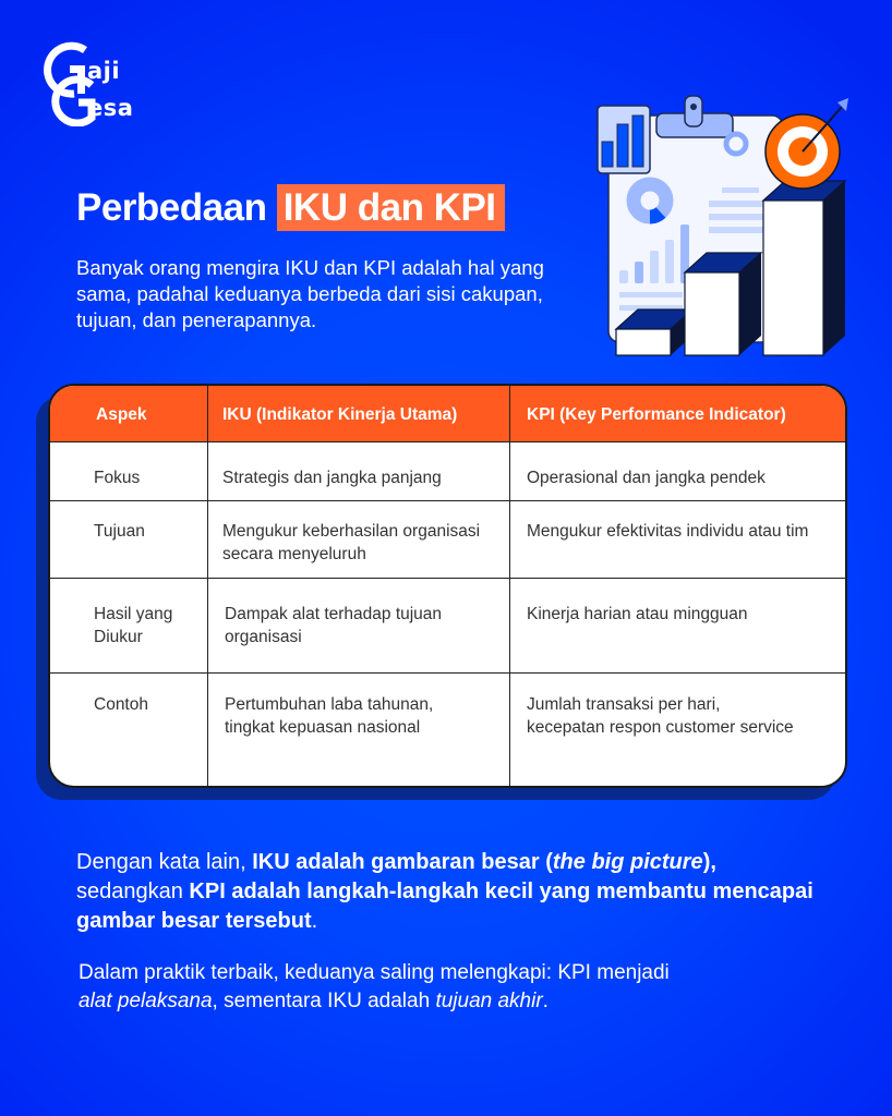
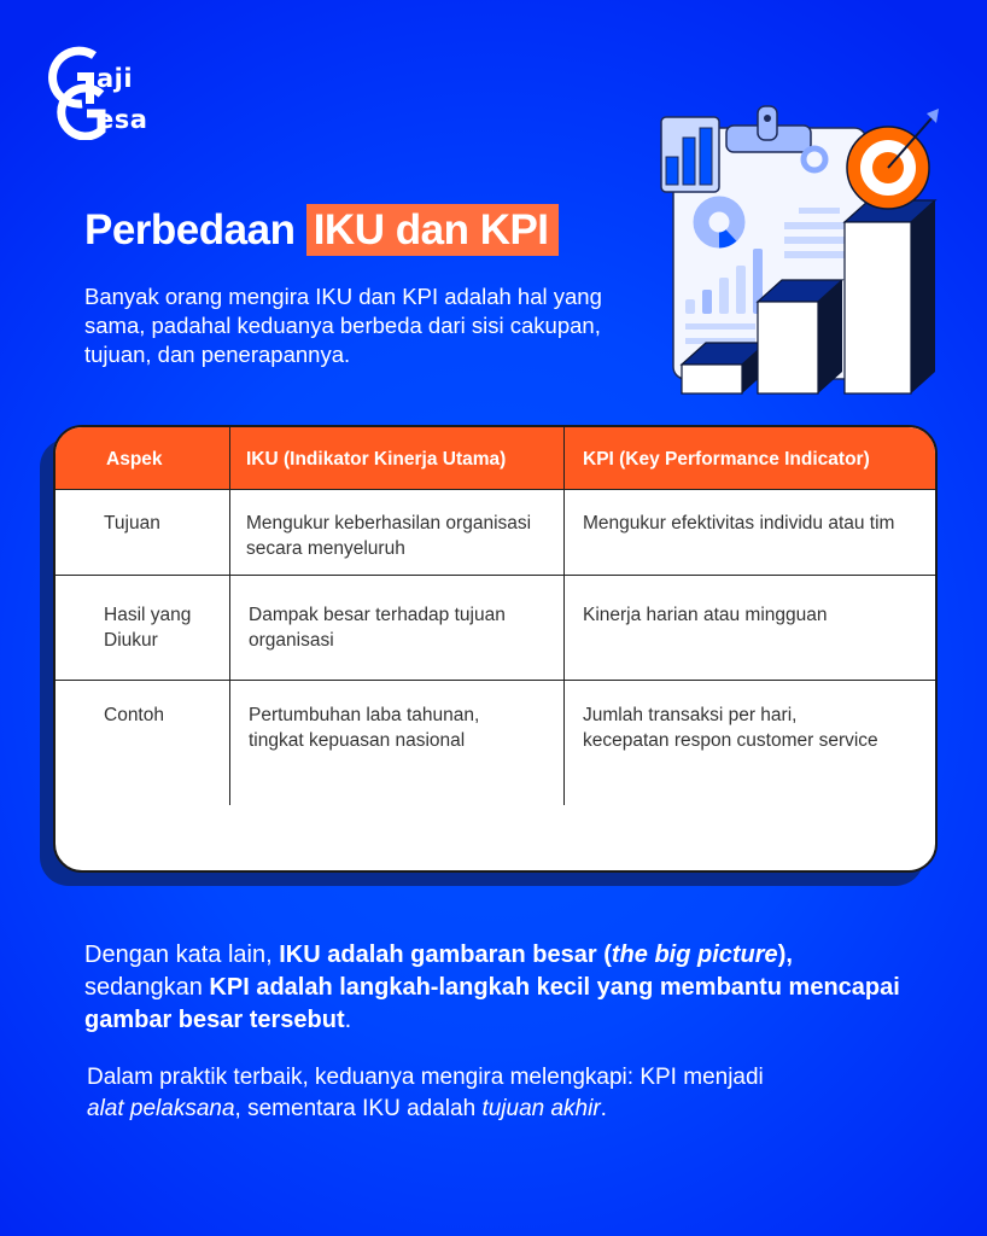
  aji
  esa
  Perbedaan IKU dan KPI
  Banyak orang mengira IKU dan KPI adalah hal yang sama, padahal keduanya berbeda dari sisi cakupan, tujuan, dan penerapannya.
  Aspek
  IKU (Indikator Kinerja Utama)
  KPI (Key Performance Indicator)
- Fokus
- Strategis dan jangka panjang
- Operasional dan jangka pendek
  Tujuan
  Mengukur keberhasilan organisasi secara menyeluruh
  Mengukur efektivitas individu atau tim
  Hasil yang Diukur
- Dampak alat terhadap tujuan organisasi
+ Dampak besar terhadap tujuan organisasi
  Kinerja harian atau mingguan
  Contoh
  Pertumbuhan laba tahunan, tingkat kepuasan nasional
  Jumlah transaksi per hari, kecepatan respon customer service
  Dengan kata lain, IKU adalah gambaran besar (the big picture),
  sedangkan KPI adalah langkah-langkah kecil yang membantu mencapai gambar besar tersebut.
- Dalam praktik terbaik, keduanya saling melengkapi: KPI menjadi
+ Dalam praktik terbaik, keduanya mengira melengkapi: KPI menjadi
  alat pelaksana, sementara IKU adalah tujuan akhir.
